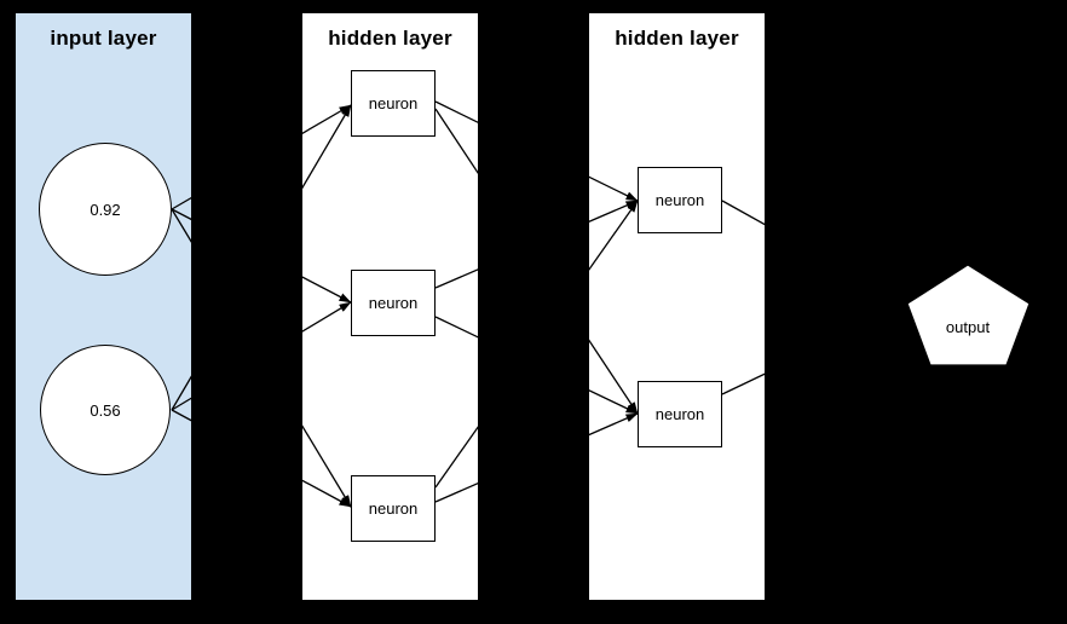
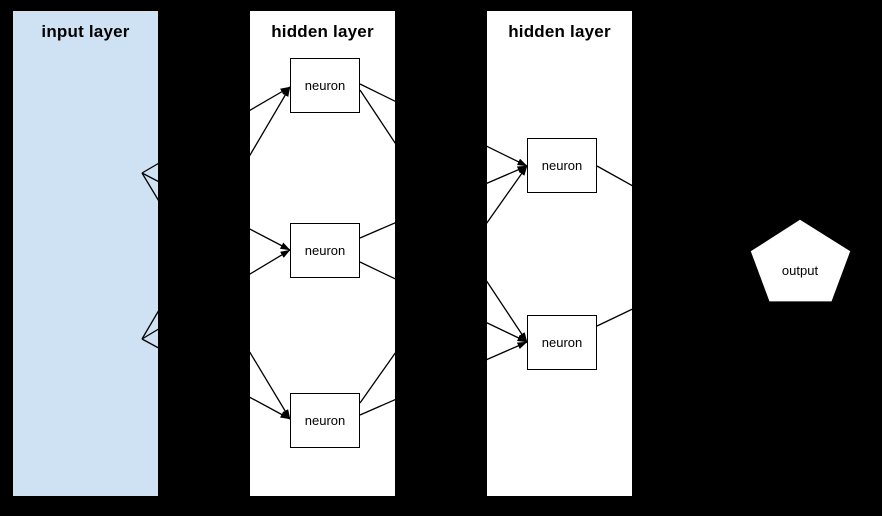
  input layer
  hidden layer
  hidden layer
- 0.92
- 0.56
  neuron
  neuron
  neuron
  neuron
  neuron
  output
